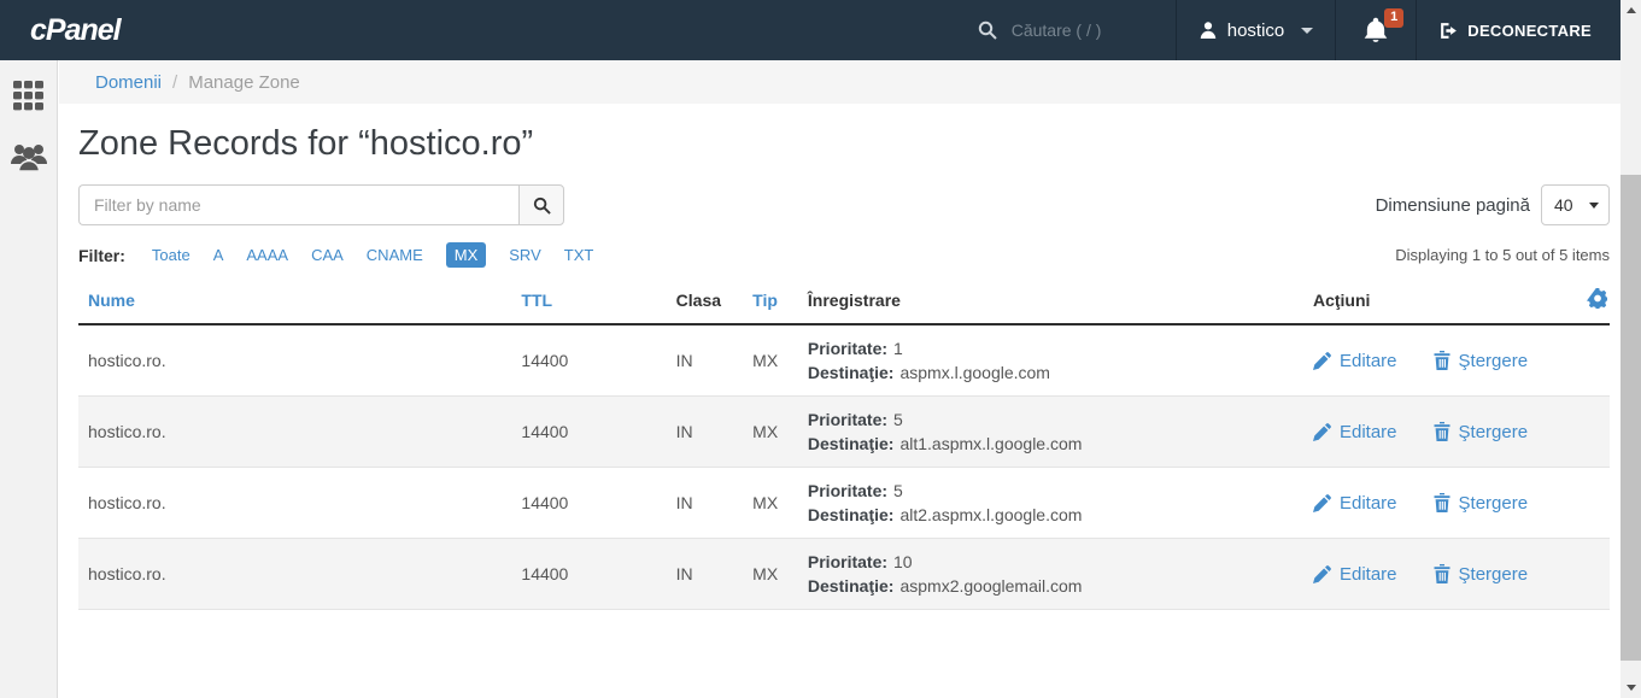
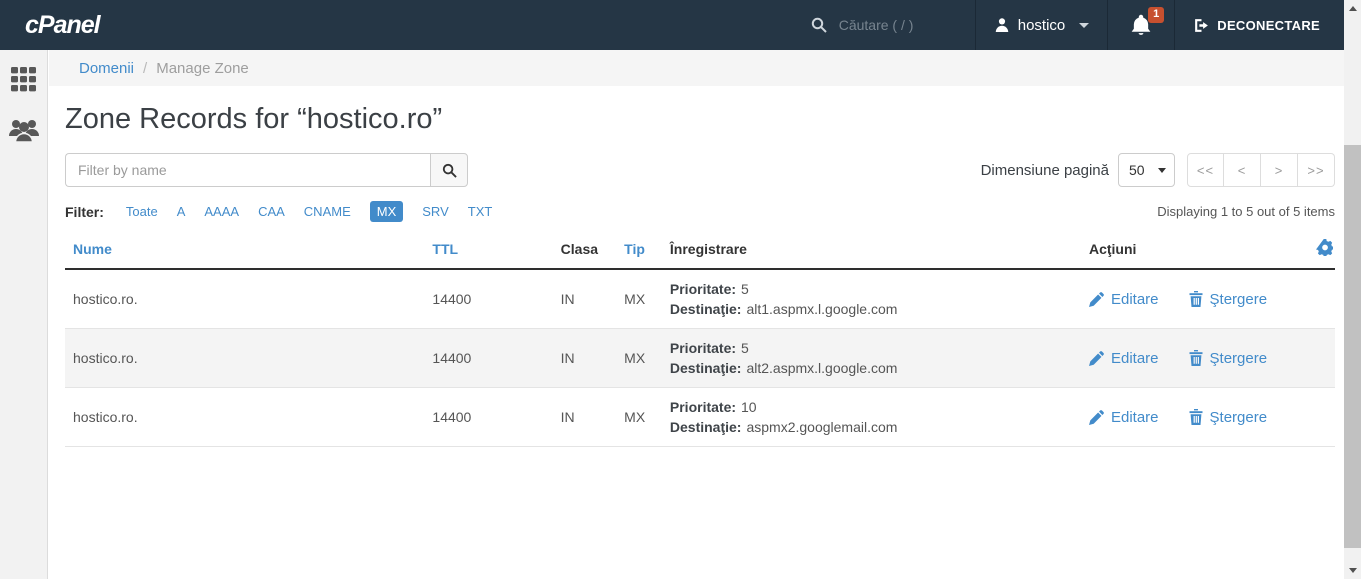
  cPanel
  Căutare ( / )
  hostico
  1
  DECONECTARE
  Domenii
  /
  Manage Zone
  Zone Records for “hostico.ro”
  Filter by name
  Dimensiune pagină
- 40
+ 50
+ <<
+ <
+ >
+ >>
  Filter:
  Toate
  A
  AAAA
  CAA
  CNAME
  MX
  SRV
  TXT
  Displaying 1 to 5 out of 5 items
  Nume	TTL	Clasa	Tip	Înregistrare	Acţiuni
- hostico.ro.	14400	IN	MX	Prioritate: 1 Destinaţie: aspmx.l.google.com	Editare Ştergere
  hostico.ro.	14400	IN	MX	Prioritate: 5 Destinaţie: alt1.aspmx.l.google.com	Editare Ştergere
  hostico.ro.	14400	IN	MX	Prioritate: 5 Destinaţie: alt2.aspmx.l.google.com	Editare Ştergere
  hostico.ro.	14400	IN	MX	Prioritate: 10 Destinaţie: aspmx2.googlemail.com	Editare Ştergere
